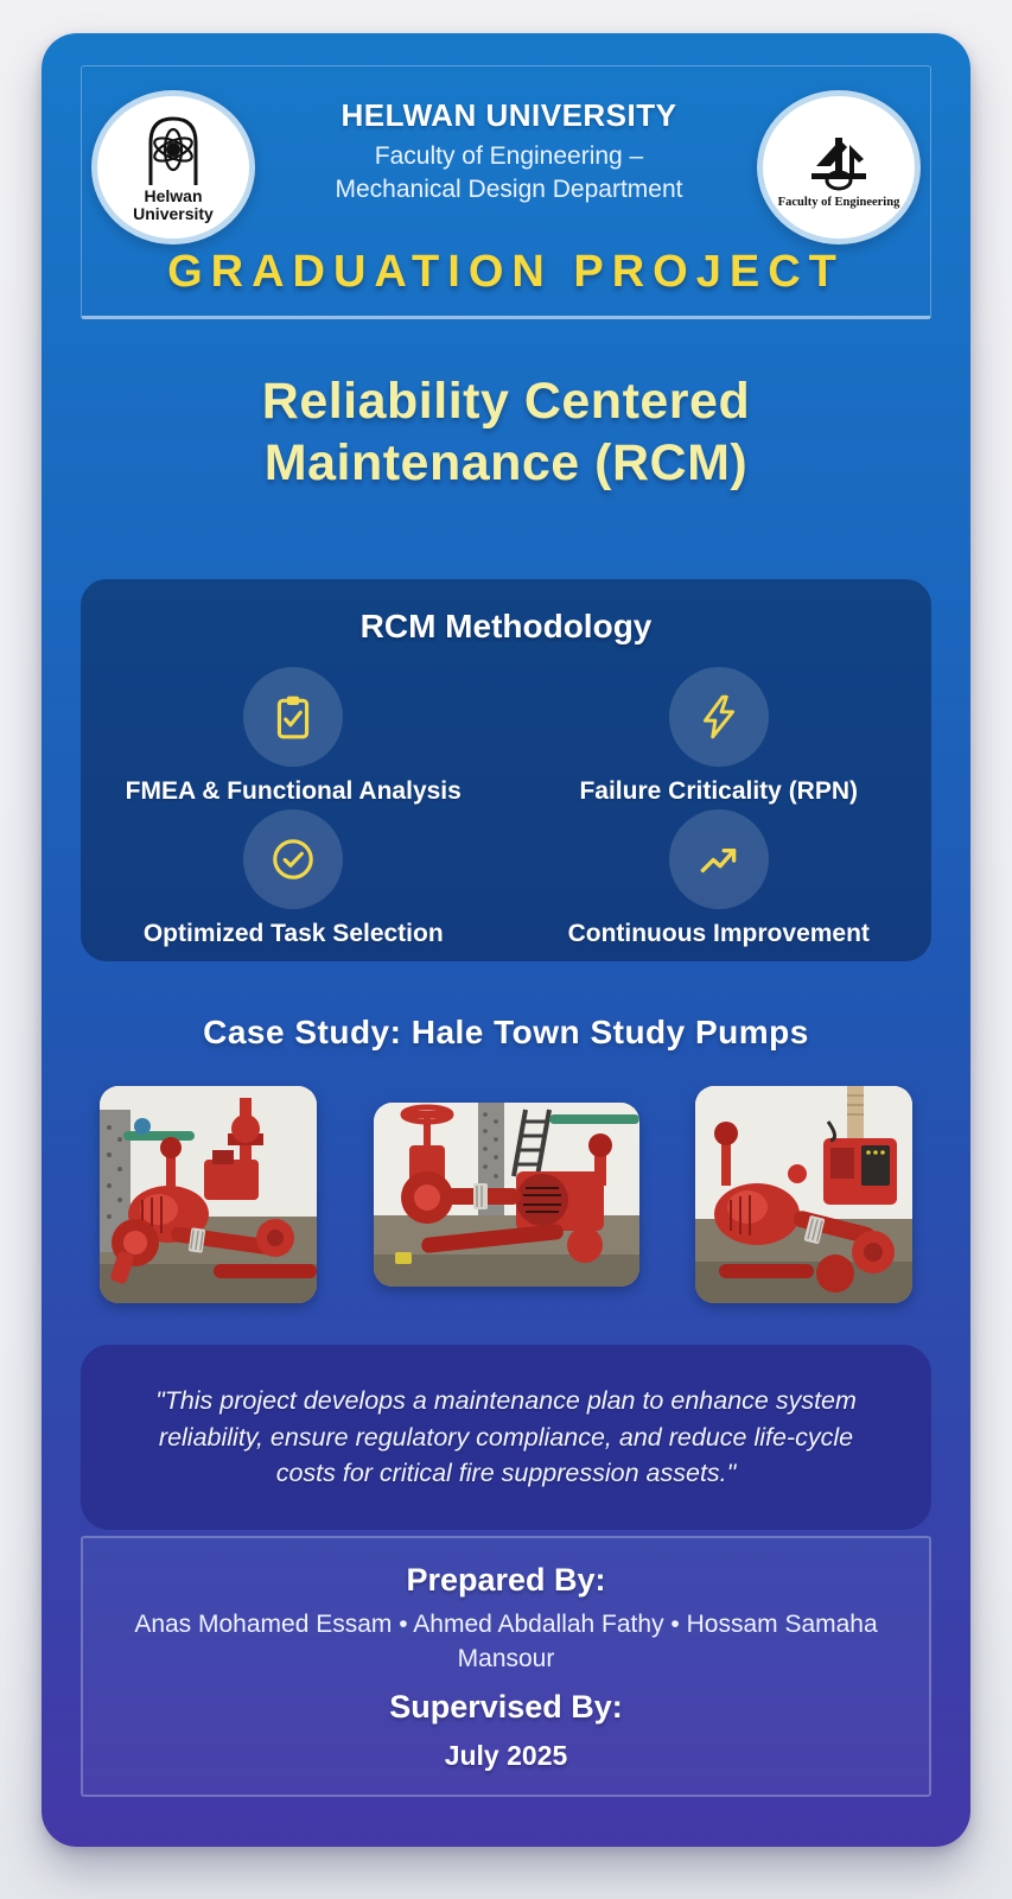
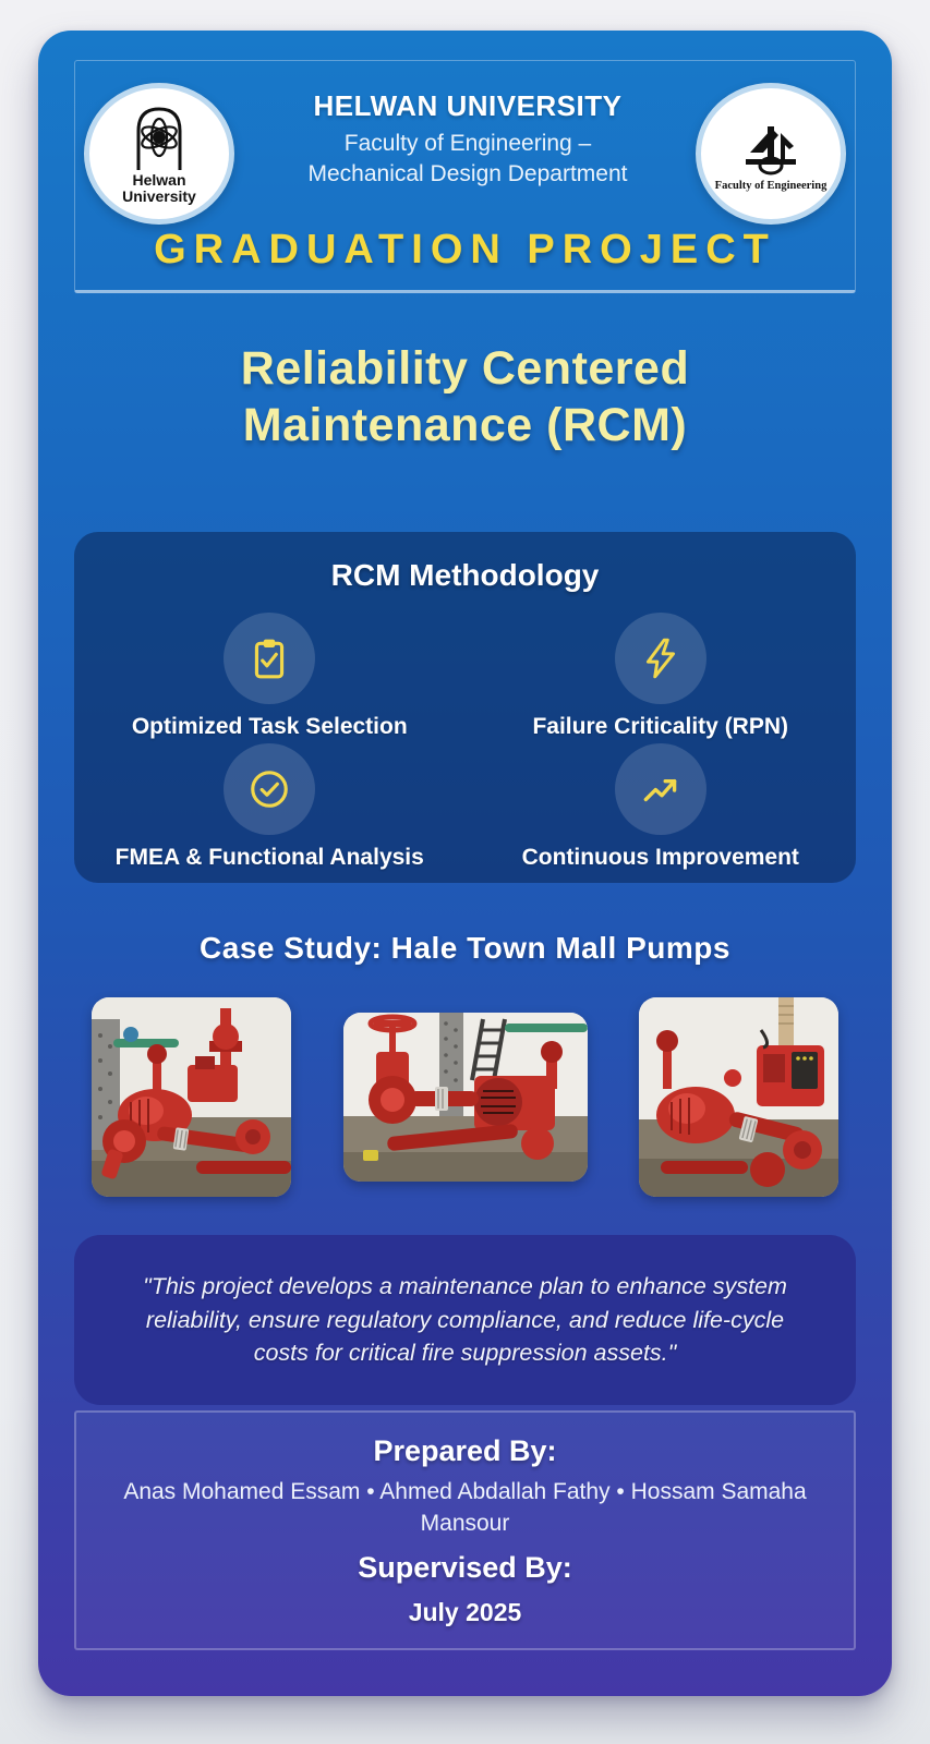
  Helwan
  University
  HELWAN UNIVERSITY
  Faculty of Engineering –
  Mechanical Design Department
  Faculty of Engineering
  GRADUATION PROJECT
  Reliability Centered
  Maintenance (RCM)
  RCM Methodology
- FMEA & Functional Analysis
+ Optimized Task Selection
  Failure Criticality (RPN)
- Optimized Task Selection
+ FMEA & Functional Analysis
  Continuous Improvement
- Case Study: Hale Town Study Pumps
+ Case Study: Hale Town Mall Pumps
  "This project develops a maintenance plan to enhance system reliability, ensure regulatory compliance, and reduce life-cycle costs for critical fire suppression assets."
  Prepared By:
  Anas Mohamed Essam • Ahmed Abdallah Fathy • Hossam Samaha Mansour
  Supervised By:
  July 2025
